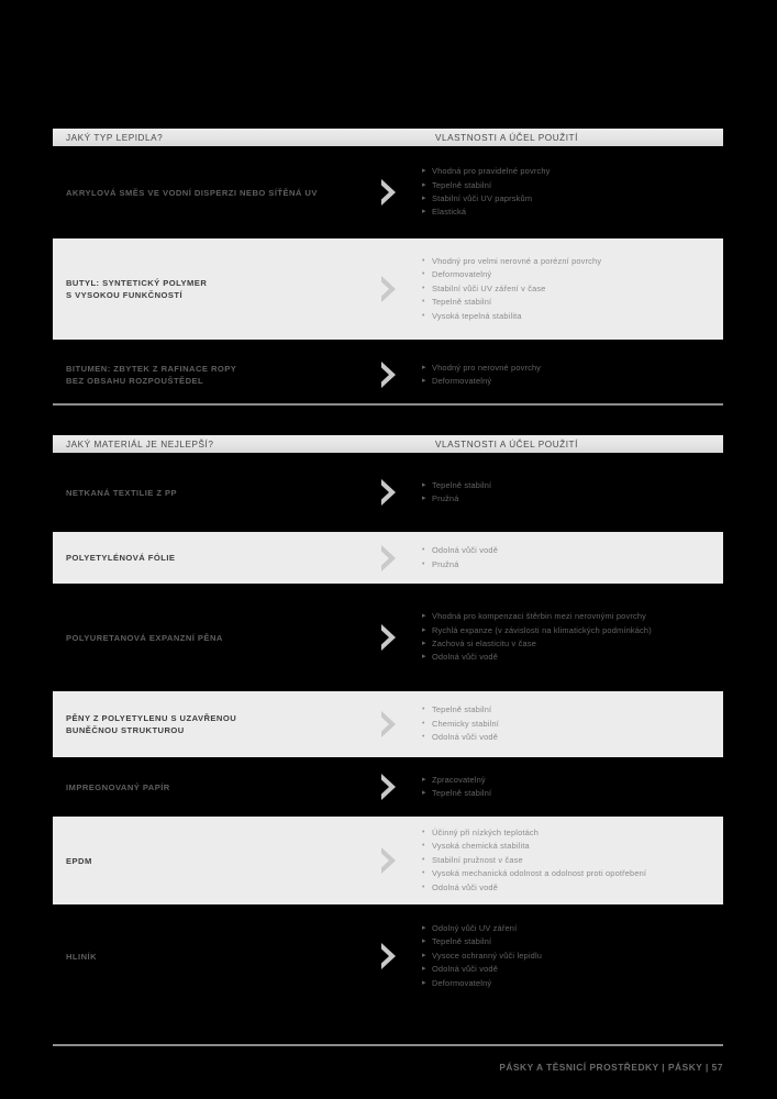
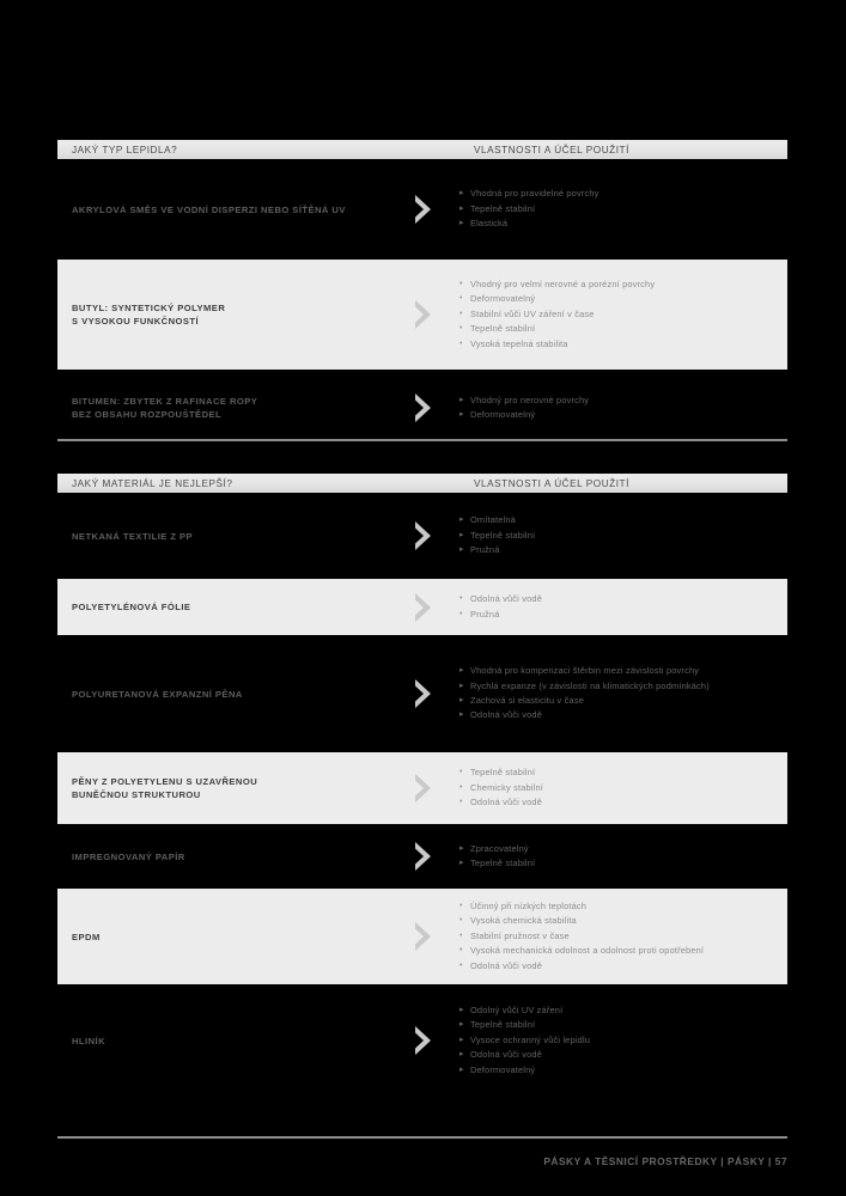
  JAKÝ TYP LEPIDLA?
  VLASTNOSTI A ÚČEL POUŽITÍ
  AKRYLOVÁ SMĚS VE VODNÍ DISPERZI NEBO SÍŤĚNÁ UV
  Vhodná pro pravidelné povrchy
  Tepelně stabilní
- Stabilní vůči UV paprskům
  Elastická
  BUTYL: SYNTETICKÝ POLYMER
  S VYSOKOU FUNKČNOSTÍ
  Vhodný pro velmi nerovné a porézní povrchy
  Deformovatelný
  Stabilní vůči UV záření v čase
  Tepelně stabilní
  Vysoká tepelná stabilita
  BITUMEN: ZBYTEK Z RAFINACE ROPY
  BEZ OBSAHU ROZPOUŠTĚDEL
  Vhodný pro nerovné povrchy
  Deformovatelný
  JAKÝ MATERIÁL JE NEJLEPŠÍ?
  VLASTNOSTI A ÚČEL POUŽITÍ
  NETKANÁ TEXTILIE Z PP
+ Omítatelná
  Tepelně stabilní
  Pružná
  POLYETYLÉNOVÁ FÓLIE
  Odolná vůči vodě
  Pružná
  POLYURETANOVÁ EXPANZNÍ PĚNA
- Vhodná pro kompenzaci štěrbin mezi nerovnými povrchy
+ Vhodná pro kompenzaci štěrbin mezi závislosti povrchy
  Rychlá expanze (v závislosti na klimatických podmínkách)
  Zachová si elasticitu v čase
  Odolná vůči vodě
  PĚNY Z POLYETYLENU S UZAVŘENOU
  BUNĚČNOU STRUKTUROU
  Tepelně stabilní
  Chemicky stabilní
  Odolná vůči vodě
  IMPREGNOVANÝ PAPÍR
  Zpracovatelný
  Tepelně stabilní
  EPDM
  Účinný při nízkých teplotách
  Vysoká chemická stabilita
  Stabilní pružnost v čase
  Vysoká mechanická odolnost a odolnost proti opotřebení
  Odolná vůči vodě
  HLINÍK
  Odolný vůči UV záření
  Tepelně stabilní
  Vysoce ochranný vůči lepidlu
  Odolná vůči vodě
  Deformovatelný
  PÁSKY A TĚSNICÍ PROSTŘEDKY | PÁSKY | 57
